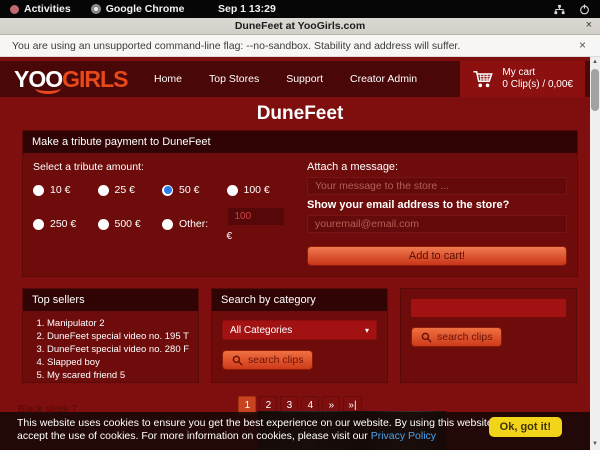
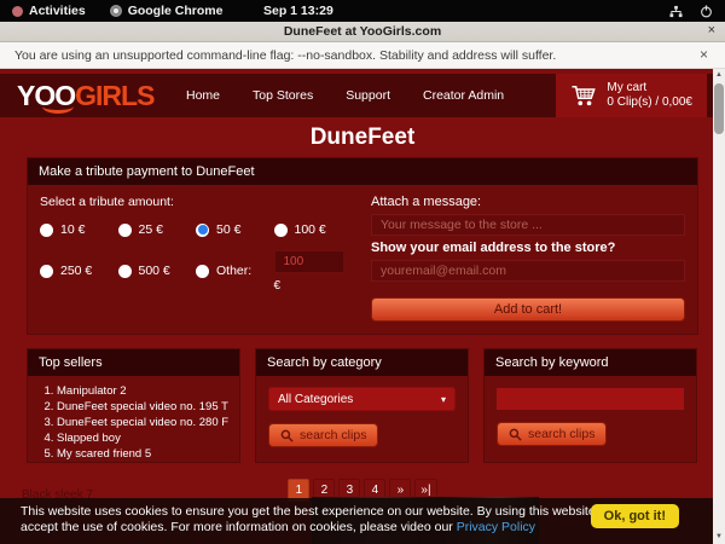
  Activities
  Google Chrome
  Sep 1 13:29
  DuneFeet at YooGirls.com
  ×
  You are using an unsupported command-line flag: --no-sandbox. Stability and address will suffer.
  ×
  YOOGIRLS
  Home
  Top Stores
  Support
  Creator Admin
  My cart
  0 Clip(s) / 0,00€
  DuneFeet
  Make a tribute payment to DuneFeet
  Select a tribute amount:
  10 €
  25 €
  50 €
  100 €
  250 €
  500 €
  Other:
  100
  €
  Attach a message:
  Your message to the store ...
  Show your email address to the store?
  youremail@email.com Add to cart!
  Top sellers
  Manipulator 2
  DuneFeet special video no. 195 T
  DuneFeet special video no. 280 F
  Slapped boy
  My scared friend 5
  Search by category
  All Categories
  ▾
  search clips
+ Search by keyword
  search clips
  1
  2
  3
  4
  »
  »|
  Black sleek 7
  This website uses cookies to ensure you get the best experience on our website. By using this websit
- accept the use of cookies. For more information on cookies, please visit our Privacy Policy
+ accept the use of cookies. For more information on cookies, please video our Privacy Policy
  Ok, got it!
